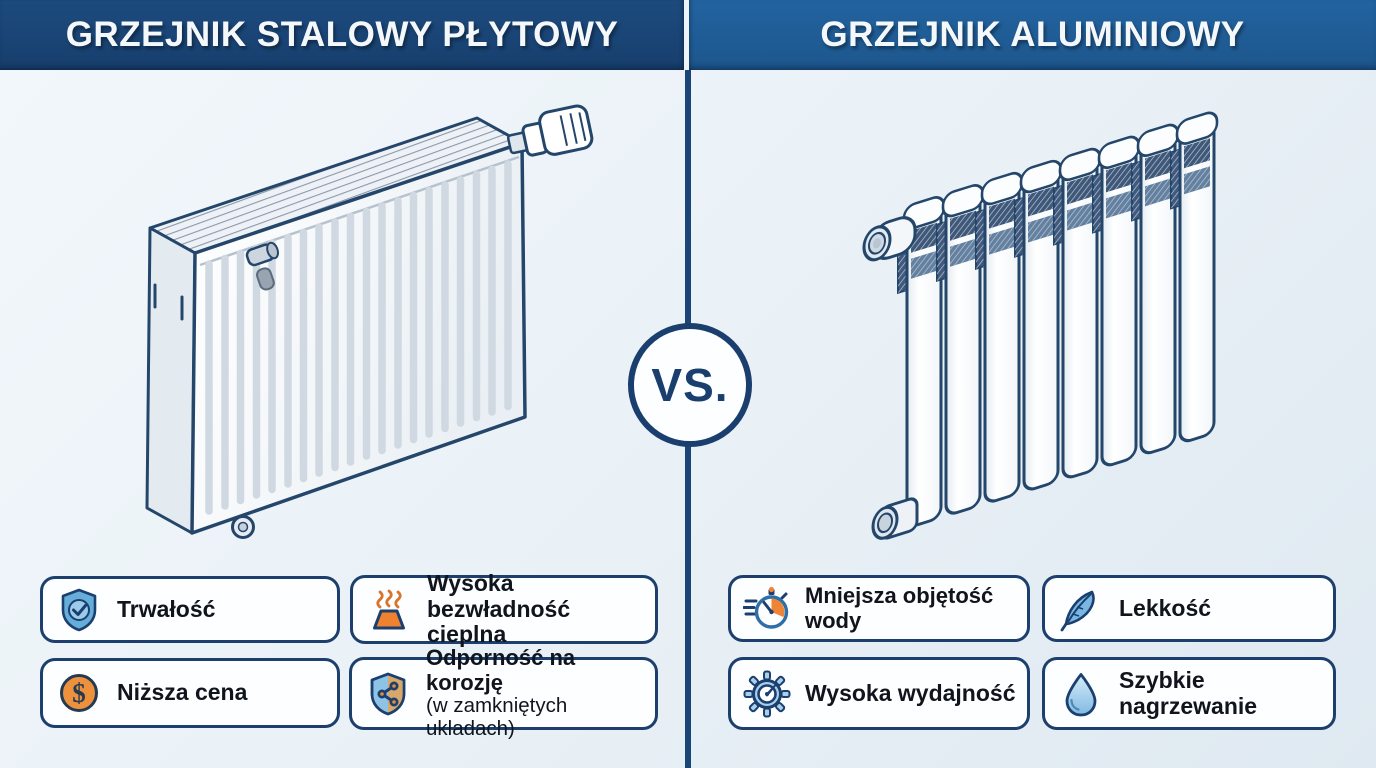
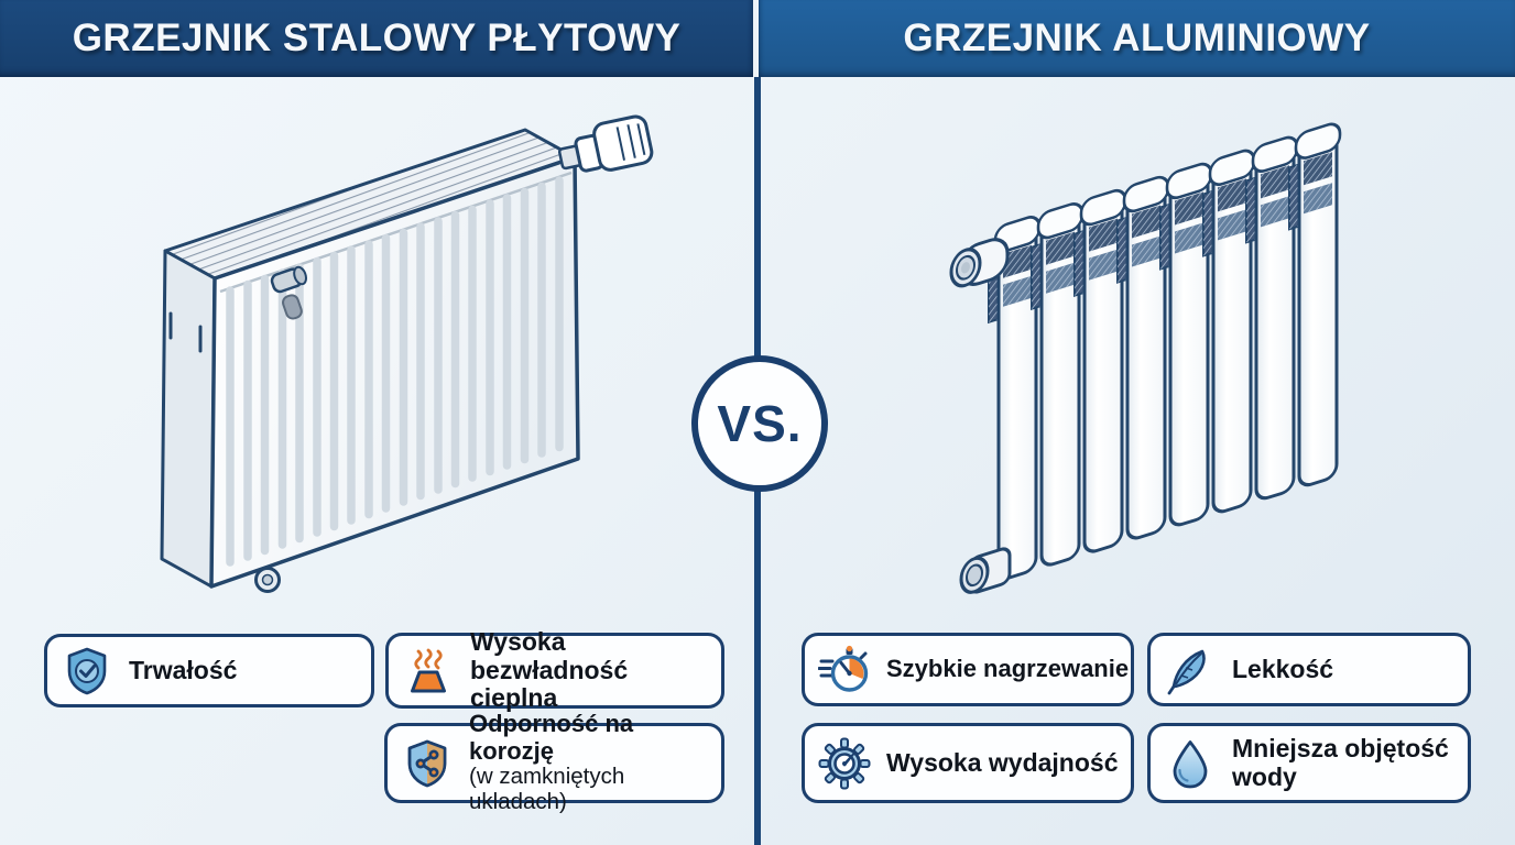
  GRZEJNIK STALOWY PŁYTOWY
  GRZEJNIK ALUMINIOWY
  VS.
  Trwałość
  Wysoka bezwładność cieplna
- $
- Niższa cena
  Odporność na korozję
  (w zamkniętych ukladach)
- Mniejsza objętość wody
+ Szybkie nagrzewanie
  Lekkość
  Wysoka wydajność
- Szybkie nagrzewanie
+ Mniejsza objętość wody
